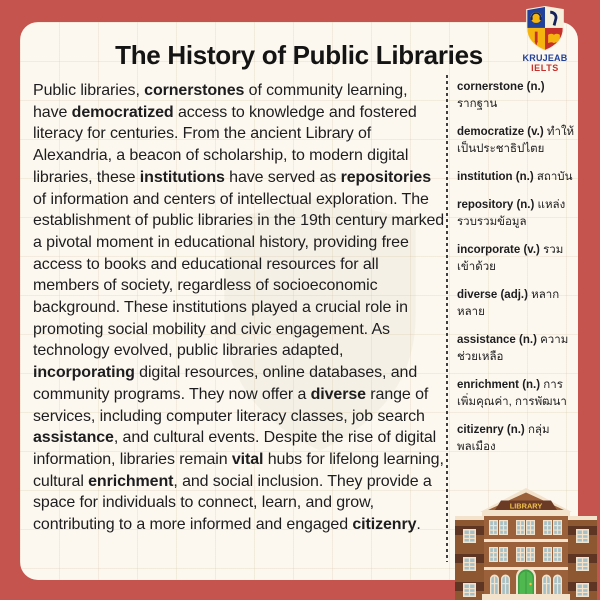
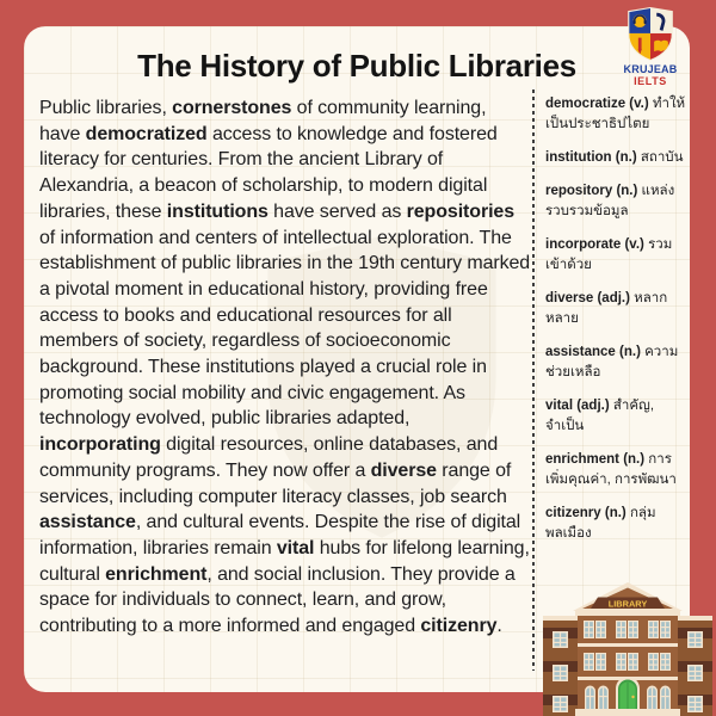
  The History of Public Libraries
  Public libraries, cornerstones of community learning, have democratized access to knowledge and fostered literacy for centuries. From the ancient Library of Alexandria, a beacon of scholarship, to modern digital libraries, these institutions have served as repositories of information and centers of intellectual exploration. The establishment of public libraries in the 19th century marked a pivotal moment in educational history, providing free access to books and educational resources for all members of society, regardless of socioeconomic background. These institutions played a crucial role in promoting social mobility and civic engagement. As technology evolved, public libraries adapted, incorporating digital resources, online databases, and community programs. They now offer a diverse range of services, including computer literacy classes, job search assistance, and cultural events. Despite the rise of digital information, libraries remain vital hubs for lifelong learning, cultural enrichment, and social inclusion. They provide a space for individuals to connect, learn, and grow, contributing to a more informed and engaged citizenry.
- cornerstone (n.) รากฐาน
  democratize (v.) ทำให้เป็นประชาธิปไตย
  institution (n.) สถาบัน
  repository (n.) แหล่งรวบรวมข้อมูล
  incorporate (v.) รวมเข้าด้วย
  diverse (adj.) หลากหลาย
  assistance (n.) ความช่วยเหลือ
+ vital (adj.) สำคัญ, จำเป็น
  enrichment (n.) การเพิ่มคุณค่า, การพัฒนา
  citizenry (n.) กลุ่มพลเมือง
  KRUJEAB
  IELTS
  LIBRARY
